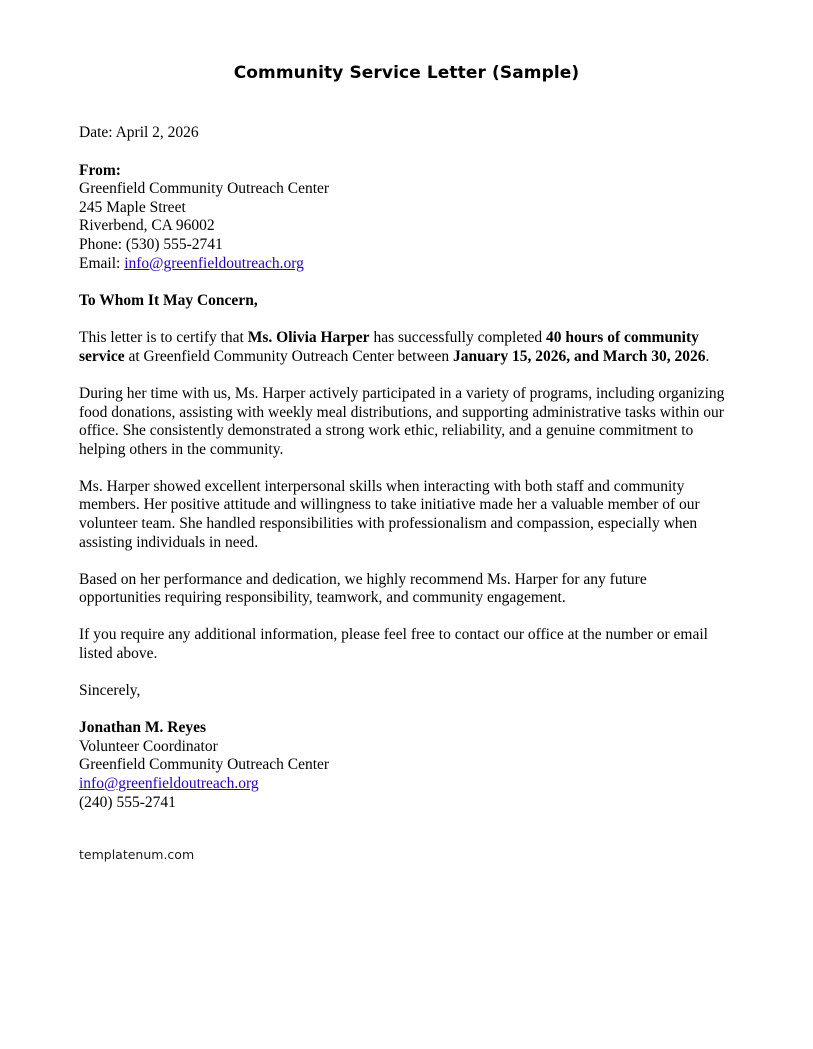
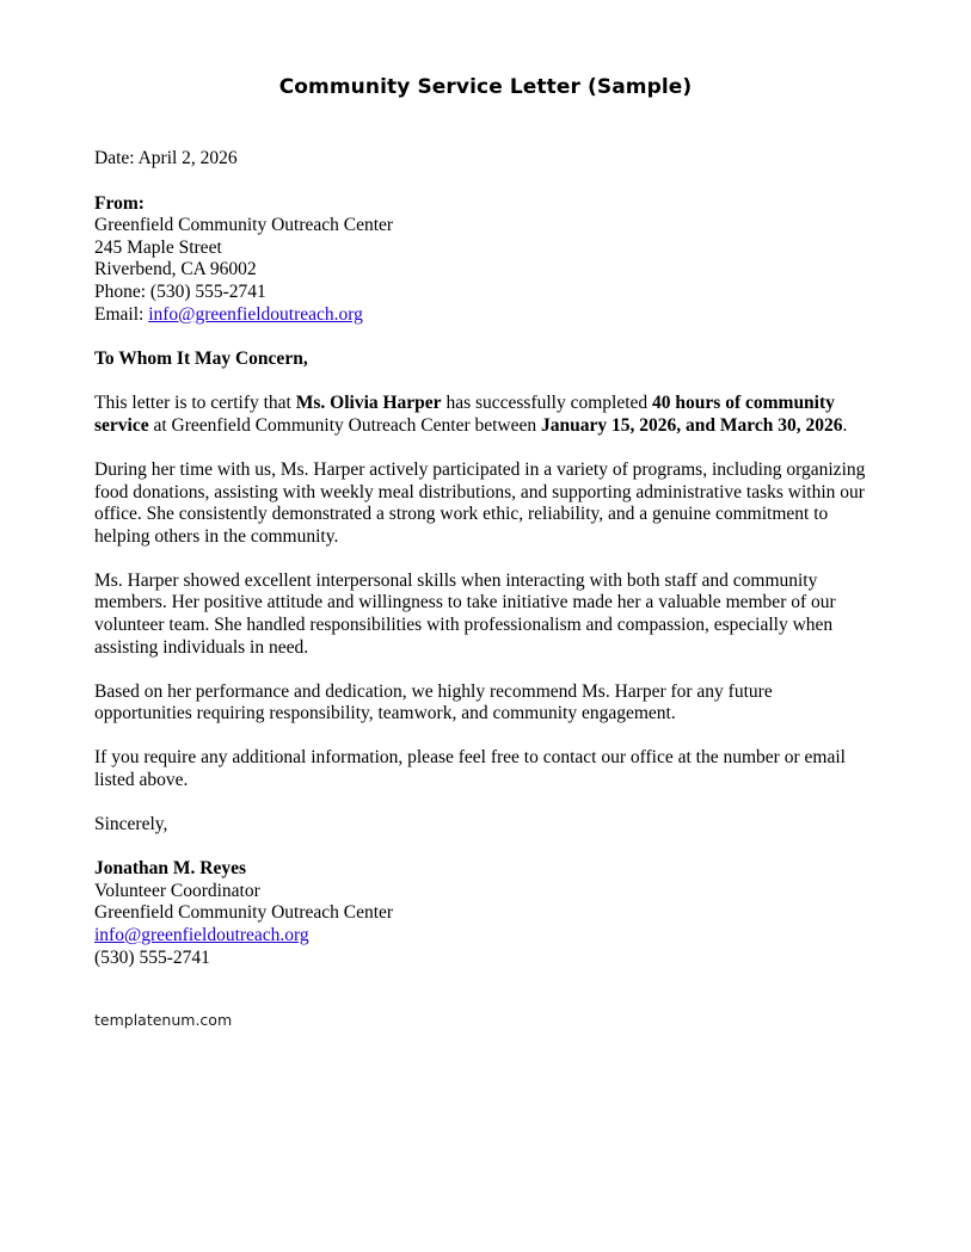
  Community Service Letter (Sample)
  Date: April 2, 2026
  From:
  Greenfield Community Outreach Center
  245 Maple Street
  Riverbend, CA 96002
  Phone: (530) 555-2741
  Email: info@greenfieldoutreach.org
  To Whom It May Concern,
  This letter is to certify that Ms. Olivia Harper has successfully completed 40 hours of community service at Greenfield Community Outreach Center between January 15, 2026, and March 30, 2026.
  During her time with us, Ms. Harper actively participated in a variety of programs, including organizing food donations, assisting with weekly meal distributions, and supporting administrative tasks within our office. She consistently demonstrated a strong work ethic, reliability, and a genuine commitment to helping others in the community.
  Ms. Harper showed excellent interpersonal skills when interacting with both staff and community members. Her positive attitude and willingness to take initiative made her a valuable member of our volunteer team. She handled responsibilities with professionalism and compassion, especially when assisting individuals in need.
  Based on her performance and dedication, we highly recommend Ms. Harper for any future opportunities requiring responsibility, teamwork, and community engagement.
  If you require any additional information, please feel free to contact our office at the number or email listed above.
  Sincerely,
  Jonathan M. Reyes
  Volunteer Coordinator
  Greenfield Community Outreach Center
  info@greenfieldoutreach.org
- (240) 555-2741
+ (530) 555-2741
  templatenum.com
